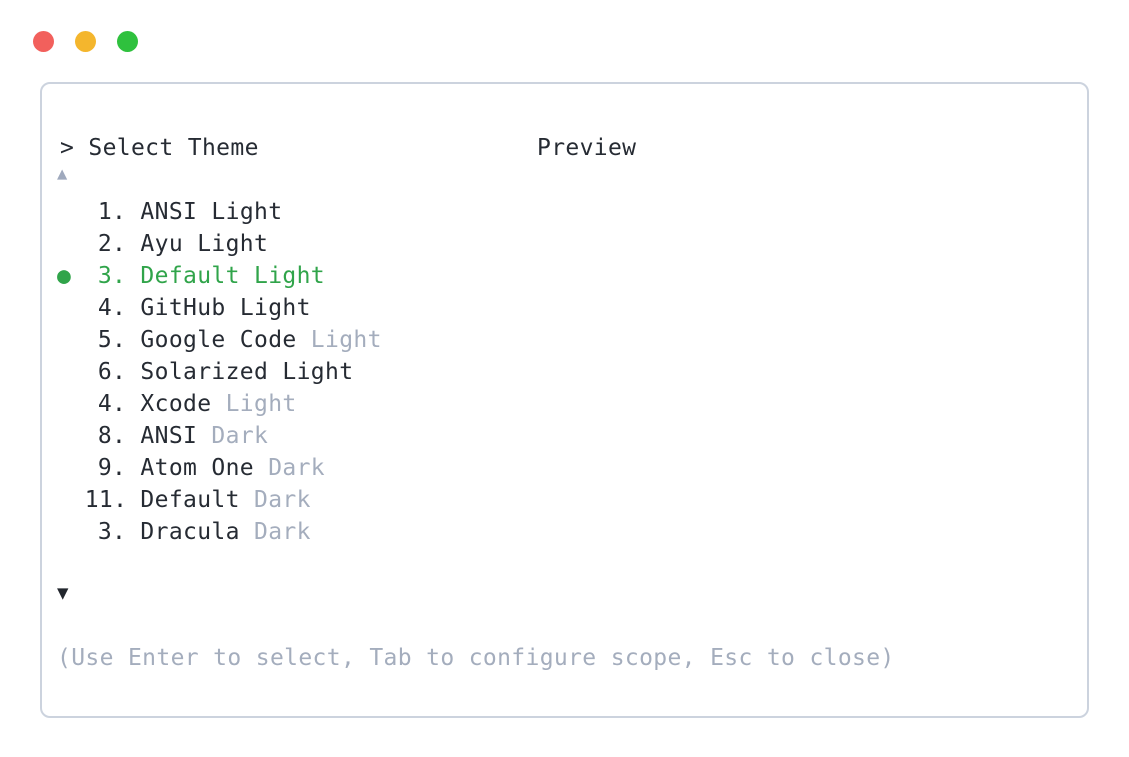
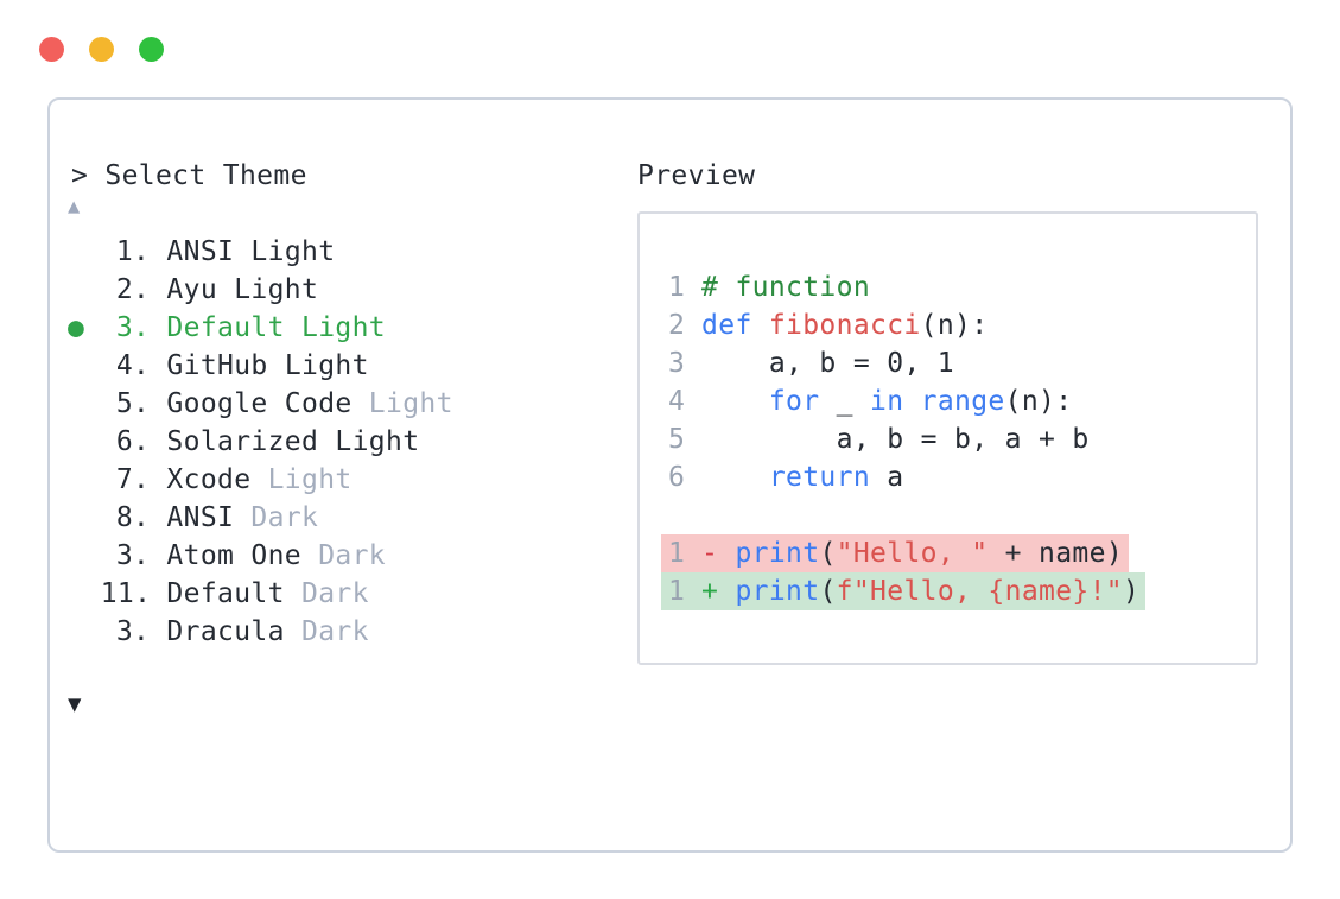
  > Select Theme
  ▲
  1. ANSI Light
  2. Ayu Light
  ● 3. Default Light
  4. GitHub Light
  5. Google Code Light
  6. Solarized Light
- 4. Xcode Light
+ 7. Xcode Light
  8. ANSI Dark
- 9. Atom One Dark
+ 3. Atom One Dark
  11. Default Dark
  3. Dracula Dark
  ▼
- (Use Enter to select, Tab to configure scope, Esc to close)
  Preview
+ 1 # function
+ 2 def fibonacci(n):
+ 3 a, b = 0, 1
+ 4 for _ in range(n):
+ 5 a, b = b, a + b
+ 6 return a
+ 1 - print("Hello, " + name)
+ 1 + print(f"Hello, {name}!")
